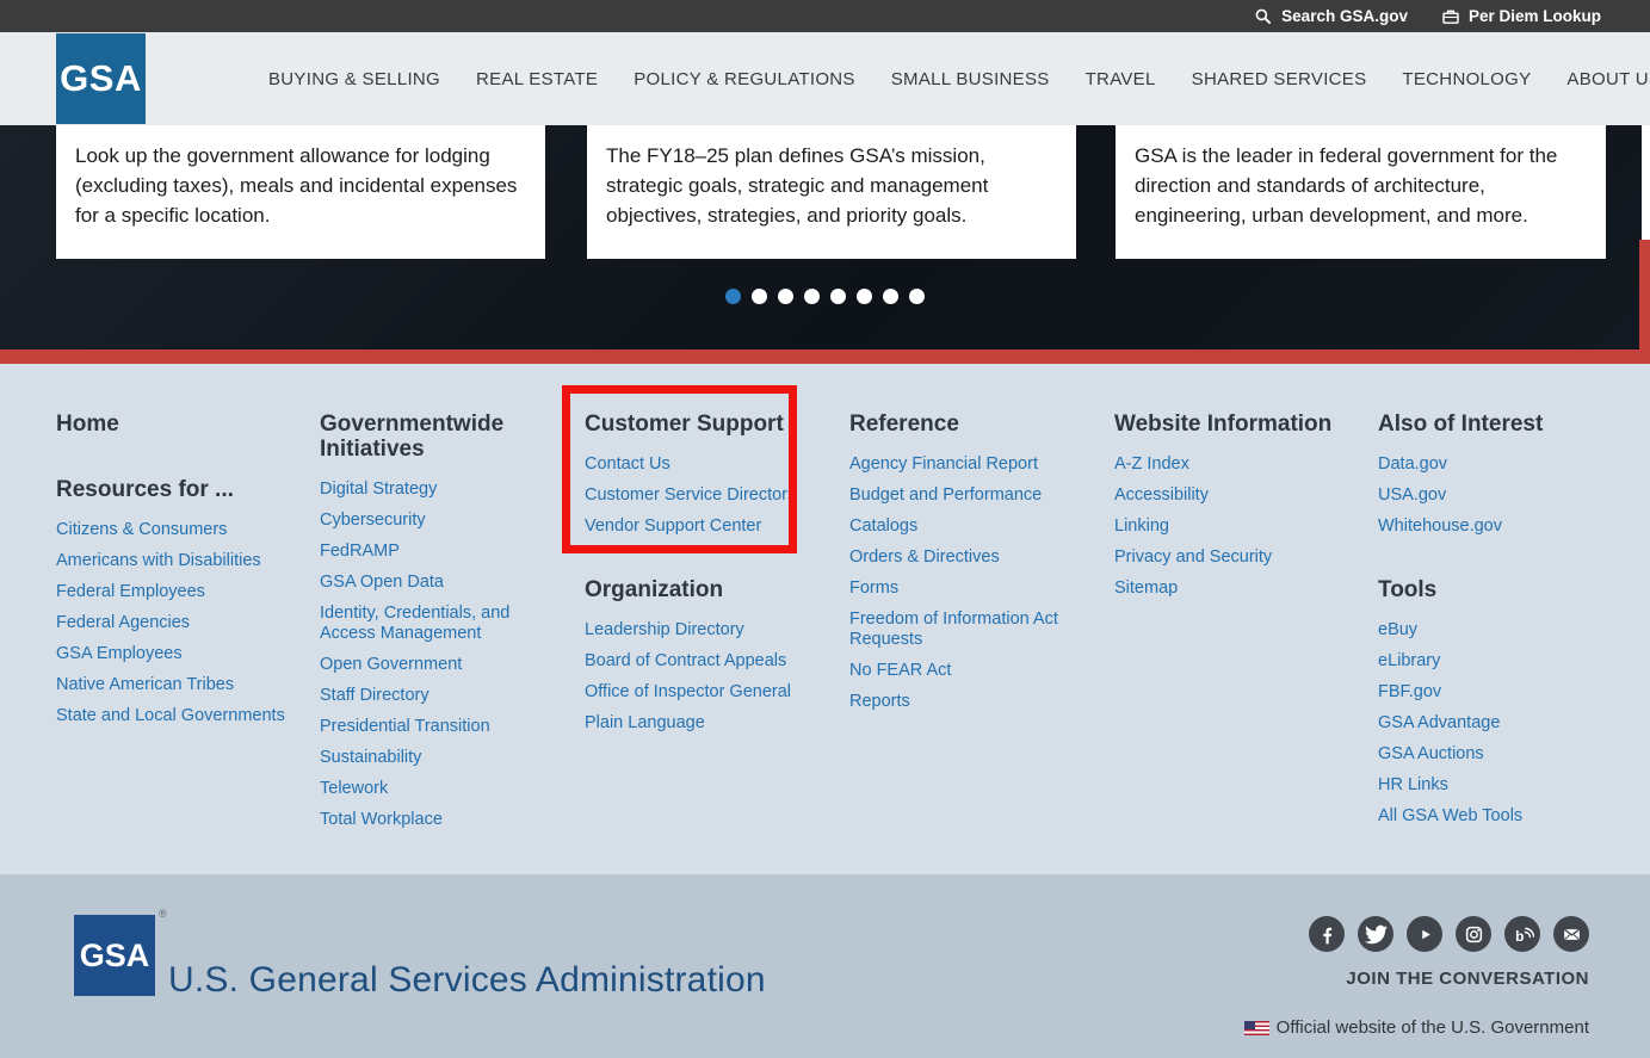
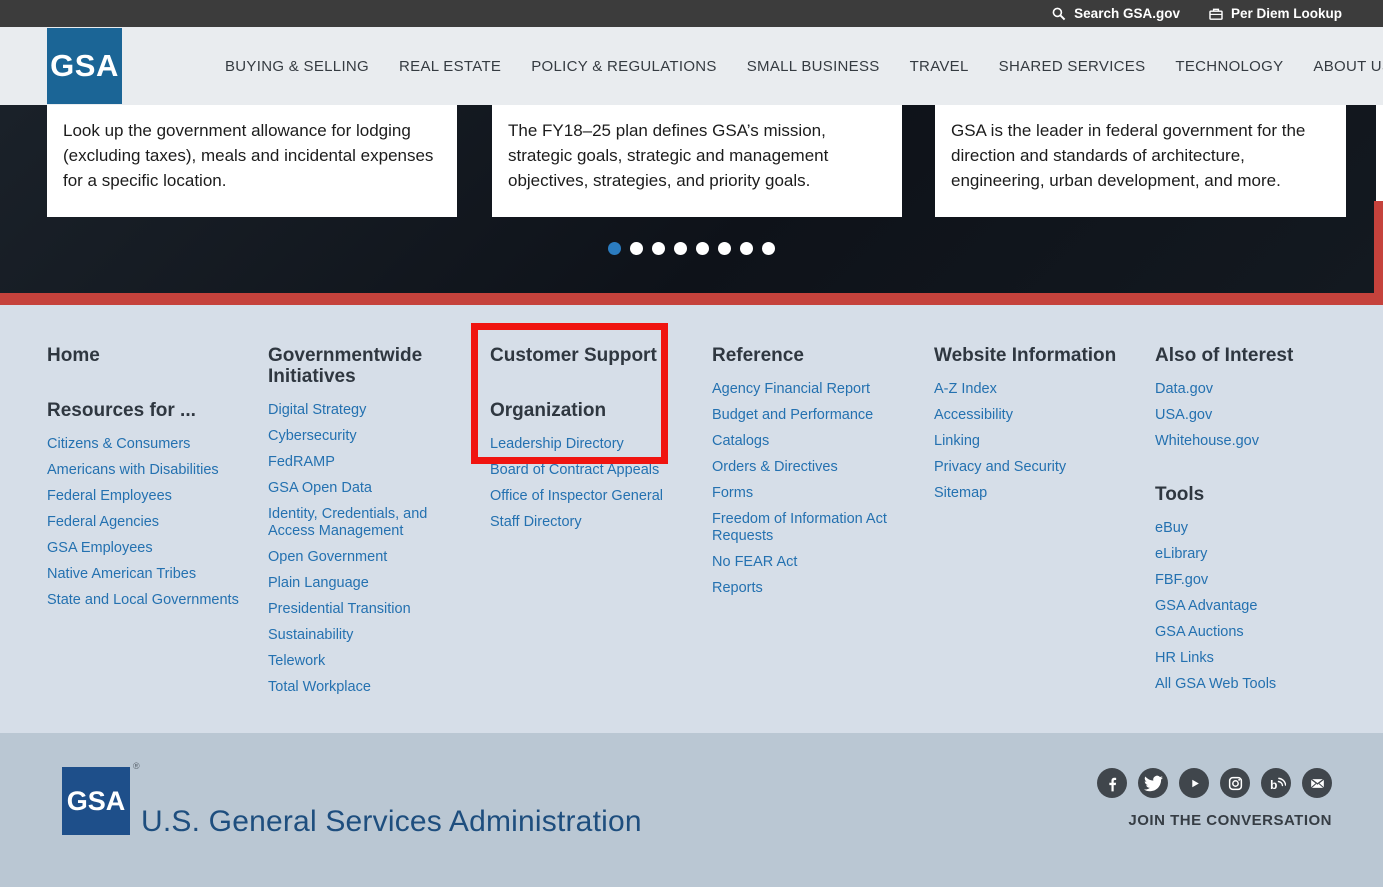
  Search GSA.gov
  Per Diem Lookup
  GSA
  BUYING & SELLING
  REAL ESTATE
  POLICY & REGULATIONS
  SMALL BUSINESS
  TRAVEL
  SHARED SERVICES
  TECHNOLOGY
  ABOUT U
  Look up the government allowance for lodging (excluding taxes), meals and incidental expenses for a specific location.
  The FY18–25 plan defines GSA’s mission, strategic goals, strategic and management objectives, strategies, and priority goals.
  GSA is the leader in federal government for the direction and standards of architecture, engineering, urban development, and more.
  Home
  Resources for ...
  Citizens & Consumers
  Americans with Disabilities
  Federal Employees
  Federal Agencies
  GSA Employees
  Native American Tribes
  State and Local Governments
  Governmentwide Initiatives
  Digital Strategy
  Cybersecurity
  FedRAMP
  GSA Open Data
  Identity, Credentials, and Access Management
  Open Government
- Staff Directory
+ Plain Language
  Presidential Transition
  Sustainability
  Telework
  Total Workplace
  Customer Support
- Contact Us
- Customer Service Directors
- Vendor Support Center
  Organization
  Leadership Directory
  Board of Contract Appeals
  Office of Inspector General
- Plain Language
+ Staff Directory
  Reference
  Agency Financial Report
  Budget and Performance
  Catalogs
  Orders & Directives
  Forms
  Freedom of Information Act Requests
  No FEAR Act
  Reports
  Website Information
  A-Z Index
  Accessibility
  Linking
  Privacy and Security
  Sitemap
  Also of Interest
  Data.gov
  USA.gov
  Whitehouse.gov
  Tools
  eBuy
  eLibrary
  FBF.gov
  GSA Advantage
  GSA Auctions
  HR Links
  All GSA Web Tools
  GSA
  ®
  U.S. General Services Administration
  b
  JOIN THE CONVERSATION
- Official website of the U.S. Government
